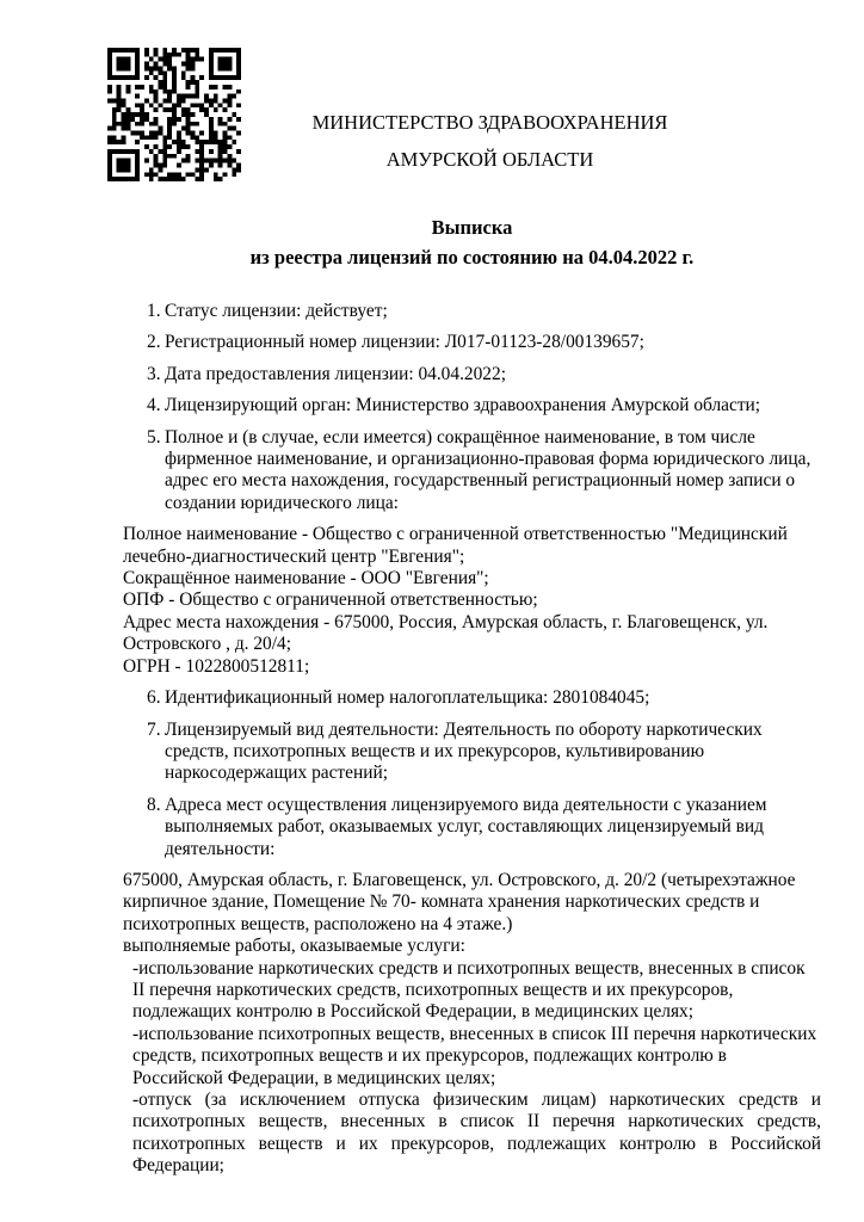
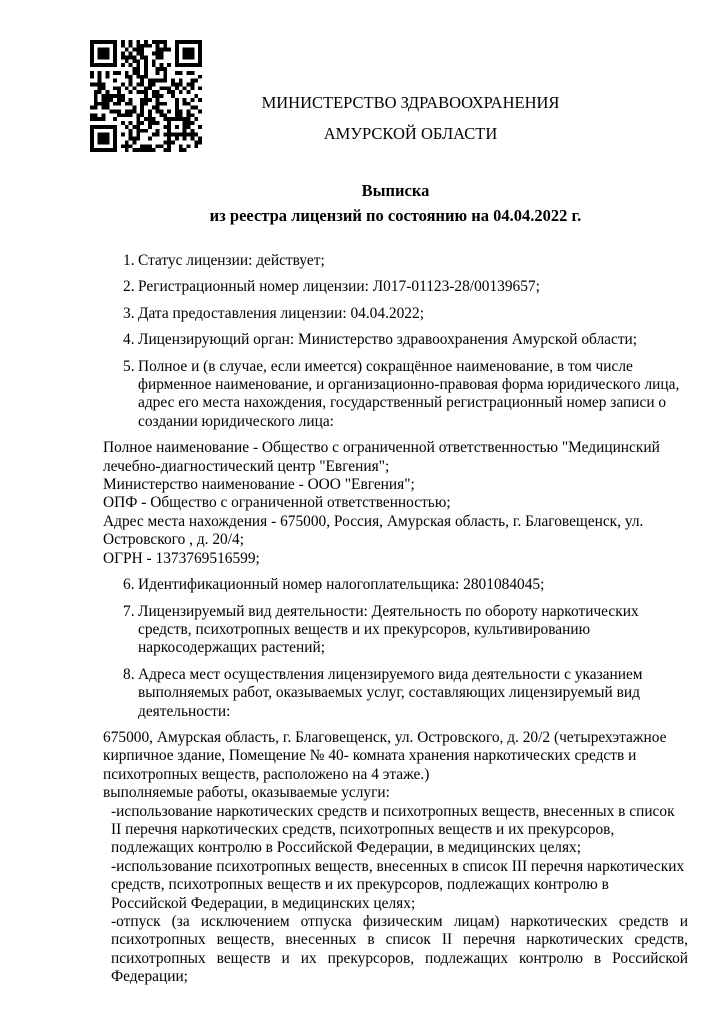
  МИНИСТЕРСТВО ЗДРАВООХРАНЕНИЯ
  АМУРСКОЙ ОБЛАСТИ
  Выписка
  из реестра лицензий по состоянию на 04.04.2022 г.
  1.
  Статус лицензии: действует;
  2.
  Регистрационный номер лицензии: Л017-01123-28/00139657;
  3.
  Дата предоставления лицензии: 04.04.2022;
  4.
  Лицензирующий орган: Министерство здравоохранения Амурской области;
  5.
  Полное и (в случае, если имеется) сокращённое наименование, в том числе фирменное наименование, и организационно-правовая форма юридического лица, адрес его места нахождения, государственный регистрационный номер записи о создании юридического лица:
  Полное наименование - Общество с ограниченной ответственностью "Медицинский лечебно-диагностический центр "Евгения";
- Сокращённое наименование - ООО "Евгения";
+ Министерство наименование - ООО "Евгения";
  ОПФ - Общество с ограниченной ответственностью;
  Адрес места нахождения - 675000, Россия, Амурская область, г. Благовещенск, ул. Островского , д. 20/4;
- ОГРН - 1022800512811;
+ ОГРН - 1373769516599;
  6.
  Идентификационный номер налогоплательщика: 2801084045;
  7.
  Лицензируемый вид деятельности: Деятельность по обороту наркотических средств, психотропных веществ и их прекурсоров, культивированию наркосодержащих растений;
  8.
  Адреса мест осуществления лицензируемого вида деятельности с указанием выполняемых работ, оказываемых услуг, составляющих лицензируемый вид деятельности:
- 675000, Амурская область, г. Благовещенск, ул. Островского, д. 20/2 (четырехэтажное кирпичное здание, Помещение № 70- комната хранения наркотических средств и психотропных веществ, расположено на 4 этаже.)
+ 675000, Амурская область, г. Благовещенск, ул. Островского, д. 20/2 (четырехэтажное кирпичное здание, Помещение № 40- комната хранения наркотических средств и психотропных веществ, расположено на 4 этаже.)
  выполняемые работы, оказываемые услуги:
  -использование наркотических средств и психотропных веществ, внесенных в список II перечня наркотических средств, психотропных веществ и их прекурсоров, подлежащих контролю в Российской Федерации, в медицинских целях;
  -использование психотропных веществ, внесенных в список III перечня наркотических средств, психотропных веществ и их прекурсоров, подлежащих контролю в Российской Федерации, в медицинских целях;
  -отпуск (за исключением отпуска физическим лицам) наркотических средств и психотропных веществ, внесенных в список II перечня наркотических средств, психотропных веществ и их прекурсоров, подлежащих контролю в Российской Федерации;
